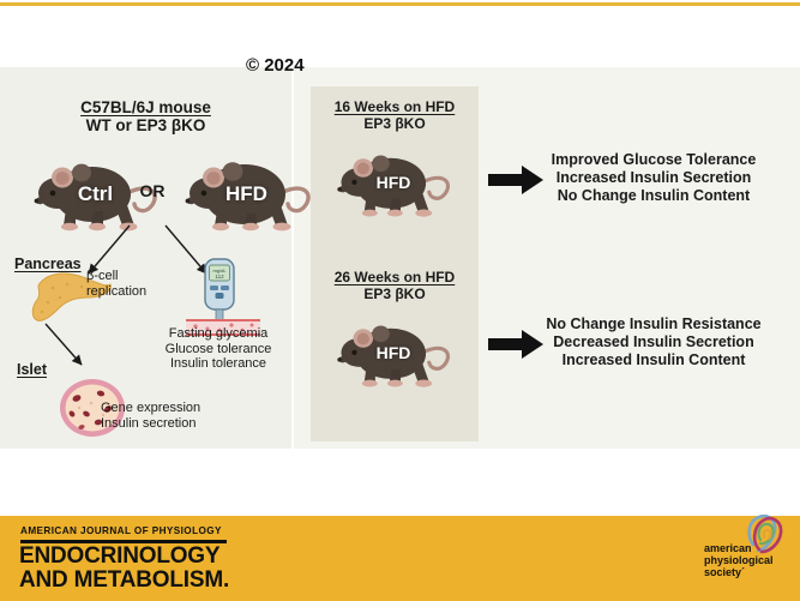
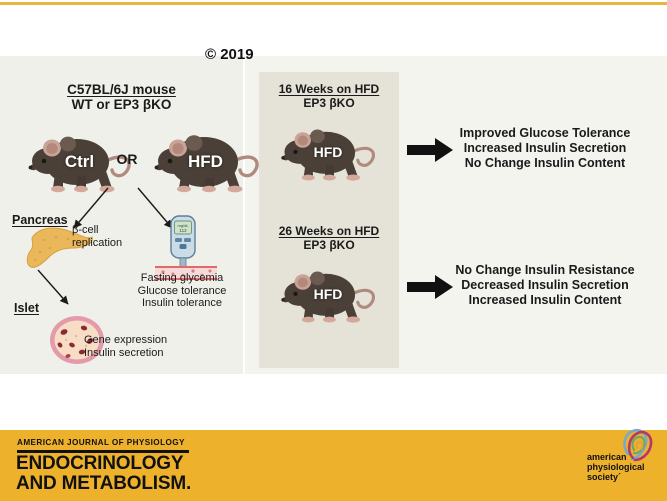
  C57BL/6J mouse
  WT or EP3 βKO
  Ctrl
  OR
  HFD
  Pancreas
  β-cell
  replication
  Islet
  Gene expression
  Insulin secretion
  Fasting glycemia
  Glucose tolerance
  Insulin tolerance
  16 Weeks on HFD
  EP3 βKO
  HFD
  26 Weeks on HFD
  EP3 βKO
  HFD
  Improved Glucose Tolerance
  Increased Insulin Secretion
  No Change Insulin Content
  No Change Insulin Resistance
  Decreased Insulin Secretion
  Increased Insulin Content
  AMERICAN JOURNAL OF PHYSIOLOGY
  ENDOCRINOLOGY
  AND METABOLISM.
- © 2024
+ © 2019
  american
  physiological
  society´
